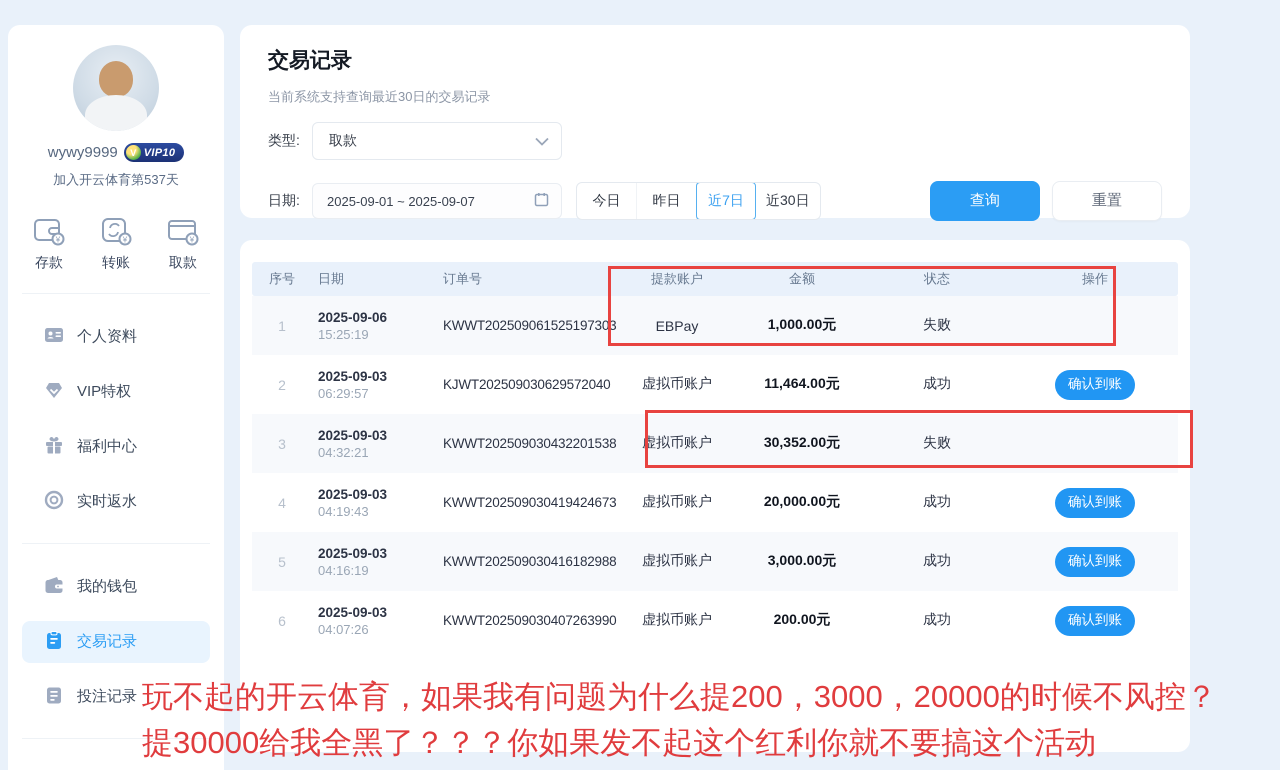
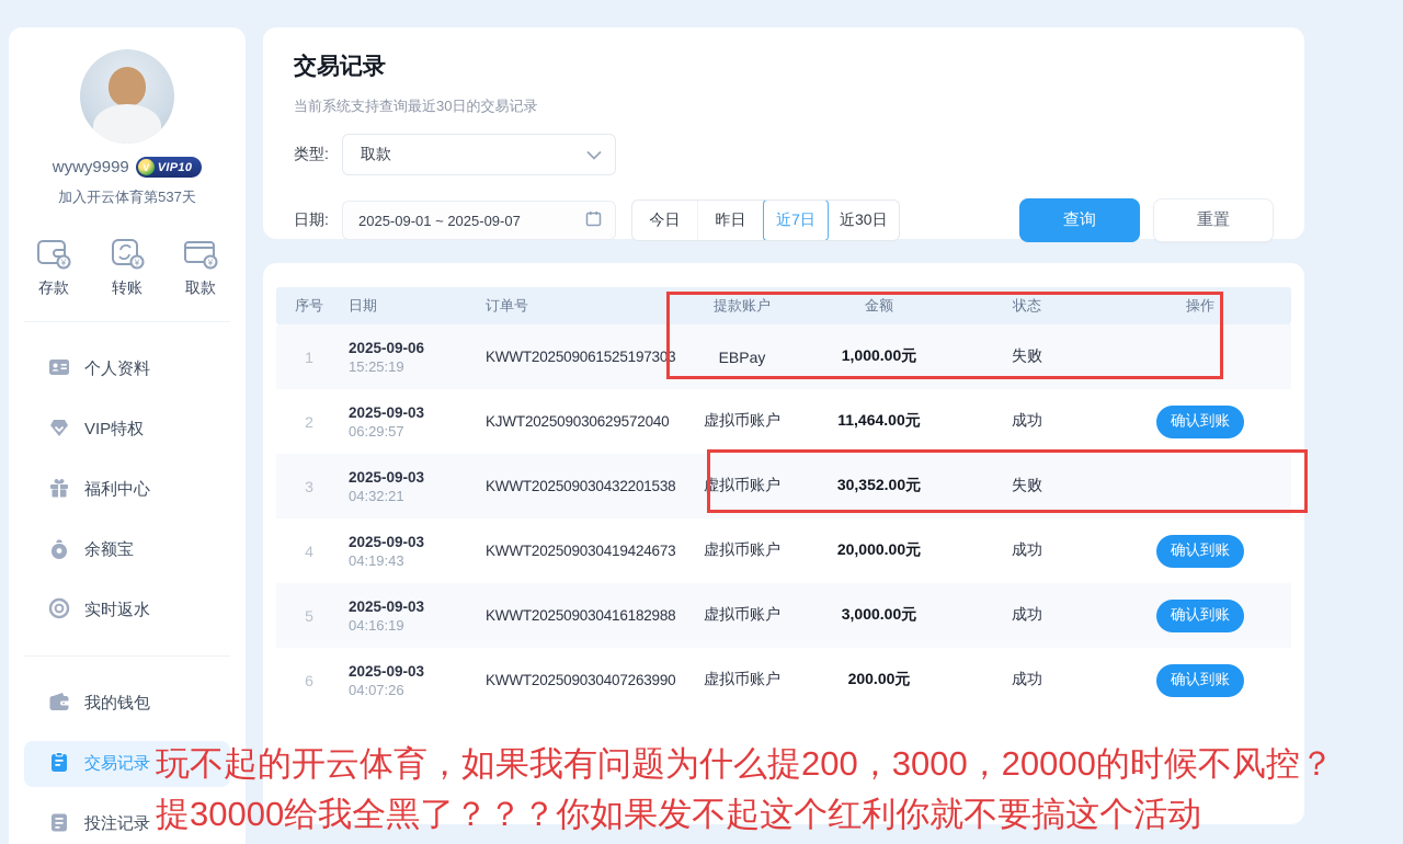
  wywy9999
  V
  VIP10
  加入开云体育第537天
  ¥
  存款
  ¥
  转账
  ¥
  取款
  个人资料
  VIP特权
  福利中心
+ 余额宝
  实时返水
  我的钱包
  交易记录
  投注记录
  交易记录
  当前系统支持查询最近30日的交易记录
  类型:
  取款
  日期:
  2025-09-01 ~ 2025-09-07
  今日
  昨日
  近7日
  近30日
  查询
  重置
  序号
  日期
  订单号
  提款账户
  金额
  状态
  操作
  1
  2025-09-06
  15:25:19
  KWWT202509061525197303
  EBPay
  1,000.00元
  失败
  2
  2025-09-03
  06:29:57
  KJWT202509030629572040
  虚拟币账户
  11,464.00元
  成功
  确认到账
  3
  2025-09-03
  04:32:21
  KWWT202509030432201538
  虚拟币账户
  30,352.00元
  失败
  4
  2025-09-03
  04:19:43
  KWWT202509030419424673
  虚拟币账户
  20,000.00元
  成功
  确认到账
  5
  2025-09-03
  04:16:19
  KWWT202509030416182988
  虚拟币账户
  3,000.00元
  成功
  确认到账
  6
  2025-09-03
  04:07:26
  KWWT202509030407263990
  虚拟币账户
  200.00元
  成功
  确认到账
  玩不起的开云体育，如果我有问题为什么提200，3000，20000的时候不风控？
  提30000给我全黑了？？？你如果发不起这个红利你就不要搞这个活动
